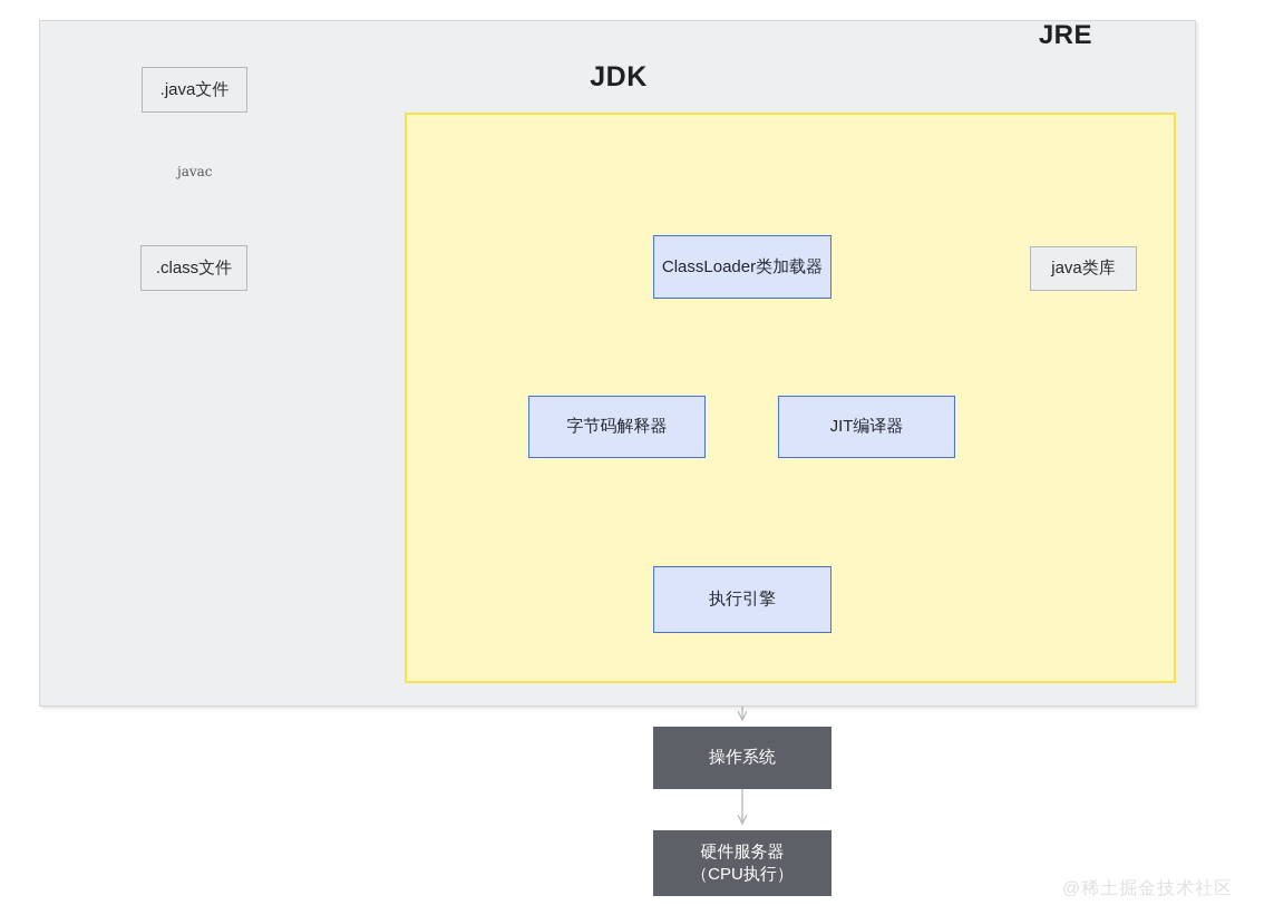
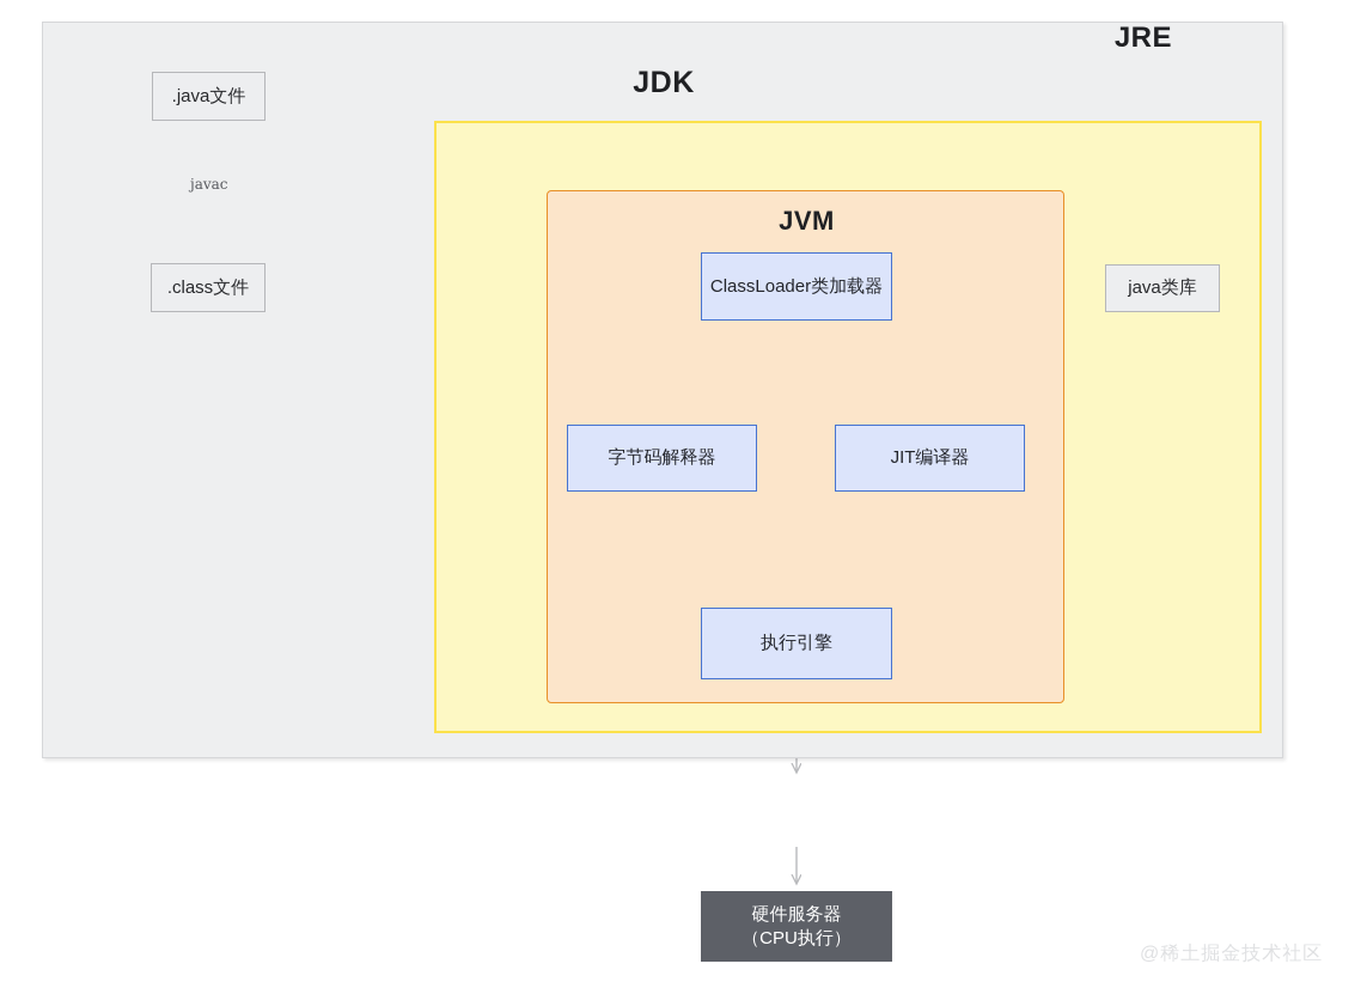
  JDK
  JRE
+ JVM
  .java文件
  .class文件
  java类库
  ClassLoader类加载器
  字节码解释器
  JIT编译器
  执行引擎
- 操作系统
  硬件服务器
  （CPU执行）
  javac
  @稀土掘金技术社区
